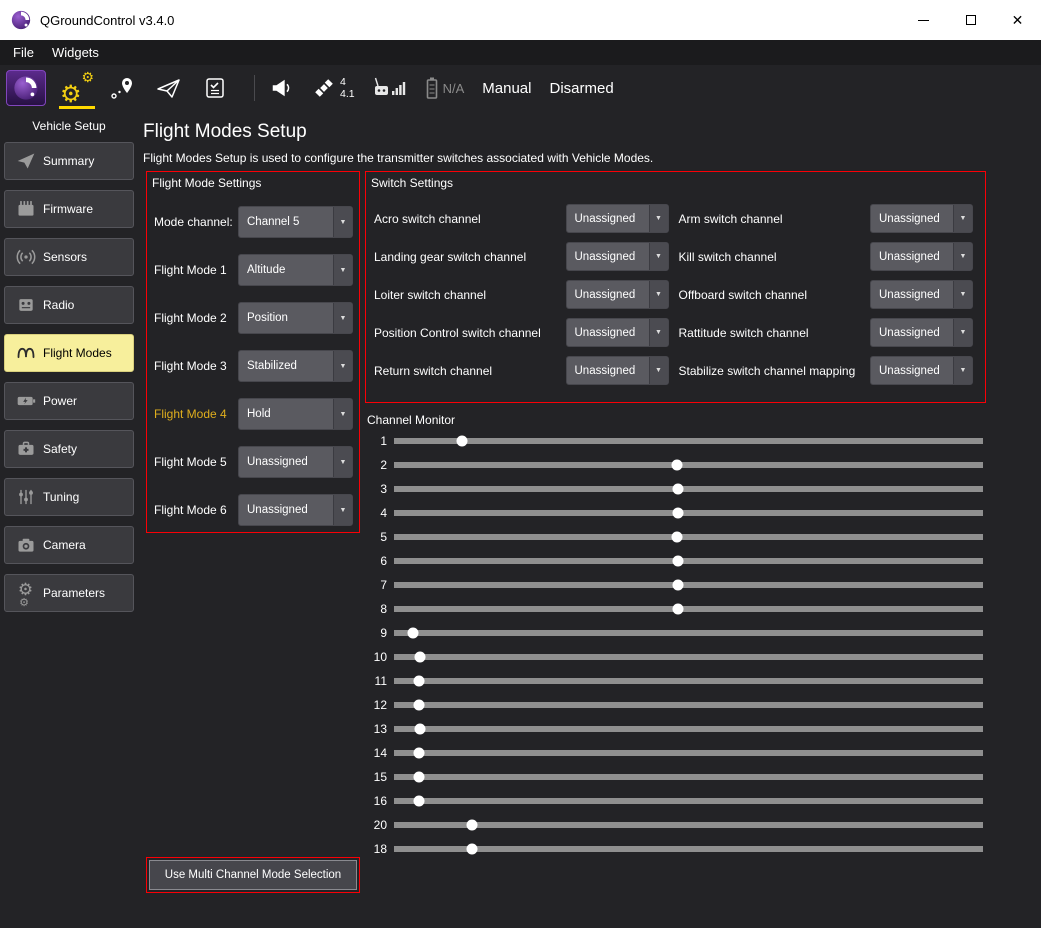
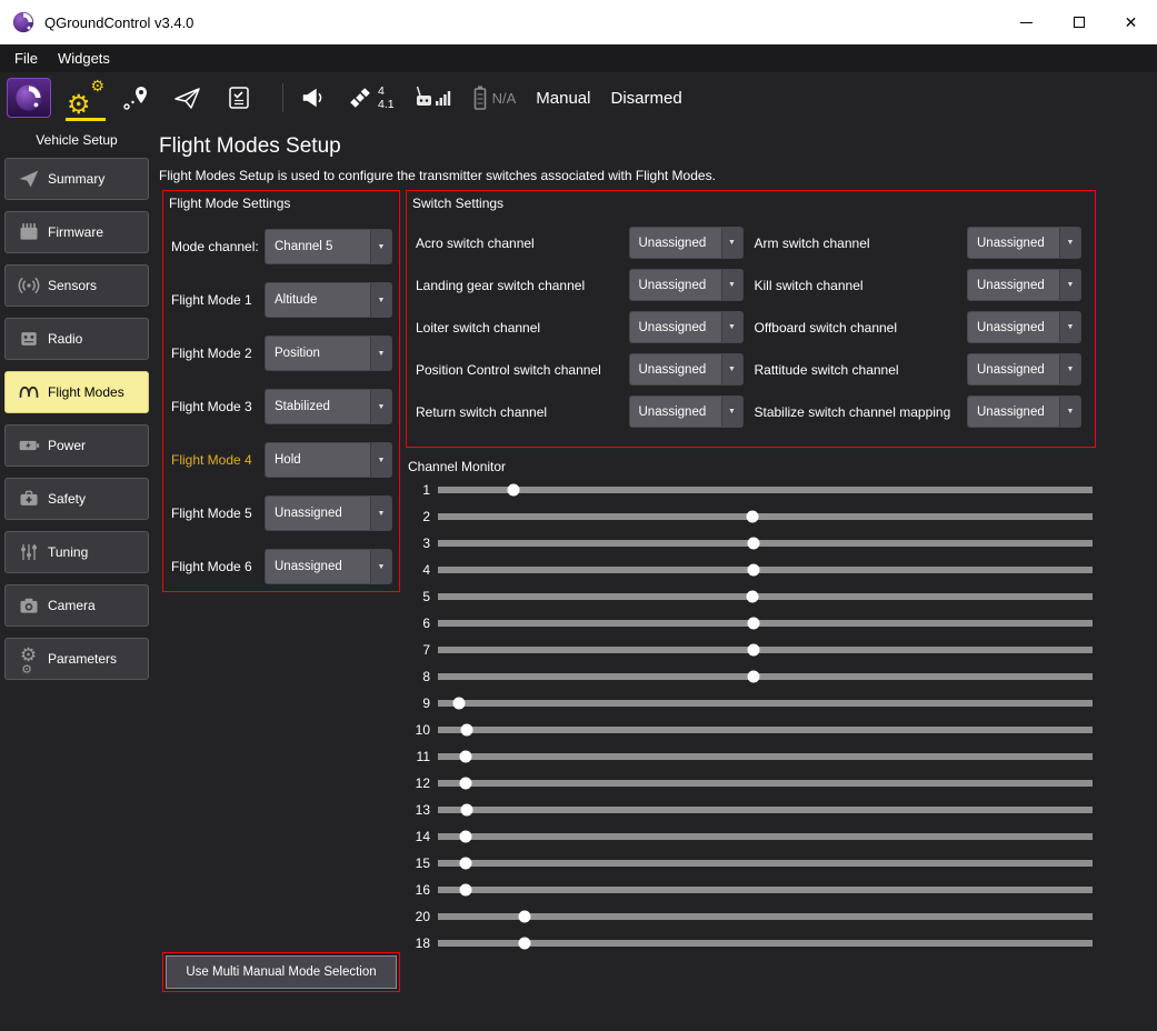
  QGroundControl v3.4.0
  ✕
  File
  Widgets
  ⚙
  ⚙
  4
  4.1
  N/A
  Manual
  Disarmed
  Vehicle Setup
  Summary
  Firmware
  Sensors
  Radio
  Flight Modes
  Power
  Safety
  Tuning
  Camera
  ⚙
  ⚙
  Parameters
  Flight Modes Setup
- Flight Modes Setup is used to configure the transmitter switches associated with Vehicle Modes.
+ Flight Modes Setup is used to configure the transmitter switches associated with Flight Modes.
  Flight Mode Settings
  Mode channel:
  Channel 5
  Flight Mode 1
  Altitude
  Flight Mode 2
  Position
  Flight Mode 3
  Stabilized
  Flight Mode 4
  Hold
  Flight Mode 5
  Unassigned
  Flight Mode 6
  Unassigned
- Use Multi Channel Mode Selection
+ Use Multi Manual Mode Selection
  Switch Settings
  Acro switch channel
  Unassigned
  Arm switch channel
  Unassigned
  Landing gear switch channel
  Unassigned
  Kill switch channel
  Unassigned
  Loiter switch channel
  Unassigned
  Offboard switch channel
  Unassigned
  Position Control switch channel
  Unassigned
  Rattitude switch channel
  Unassigned
  Return switch channel
  Unassigned
  Stabilize switch channel mapping
  Unassigned
  Channel Monitor
  1
  2
  3
  4
  5
  6
  7
  8
  9
  10
  11
  12
  13
  14
  15
  16
  20
  18
